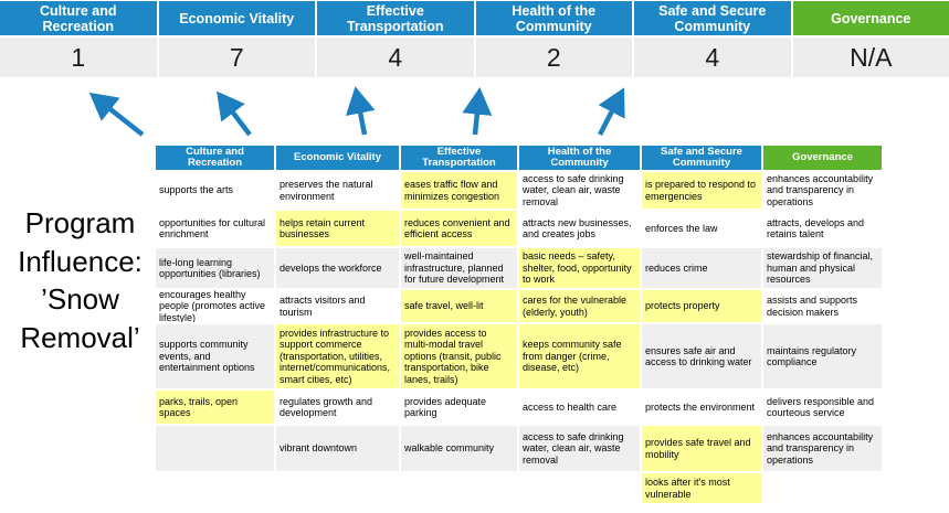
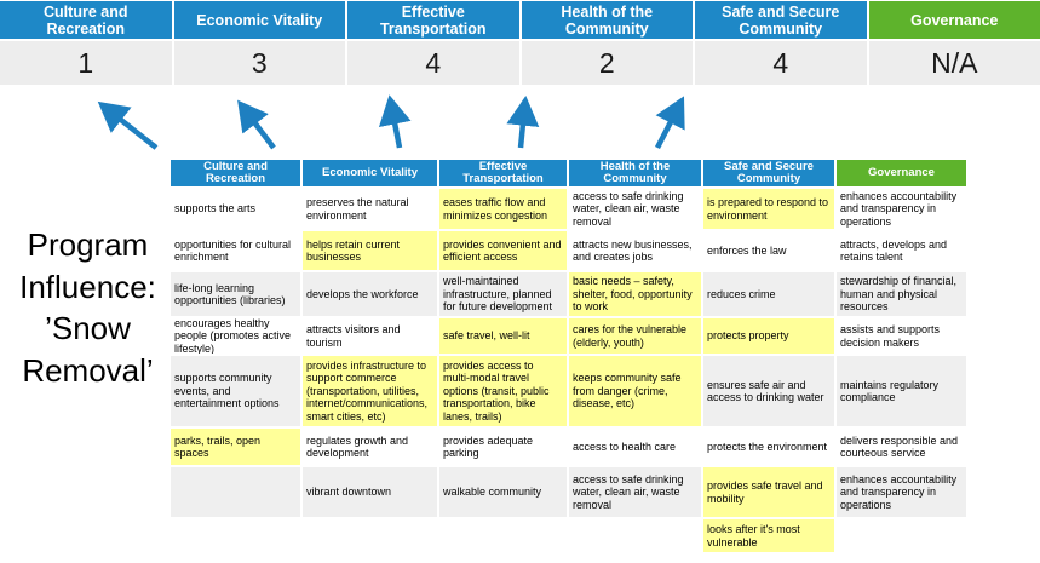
  Culture and Recreation
  1
  Economic Vitality
- 7
+ 3
  Effective Transportation
  4
  Health of the Community
  2
  Safe and Secure Community
  4
  Governance
  N/A
  Program
  Influence:
  ’Snow
  Removal’
  Culture and Recreation
  Economic Vitality
  Effective Transportation
  Health of the Community
  Safe and Secure Community
  Governance
  supports the arts
  preserves the natural environment
  eases traffic flow and minimizes congestion
  access to safe drinking water, clean air, waste removal
- is prepared to respond to emergencies
+ is prepared to respond to environment
  enhances accountability and transparency in operations
  opportunities for cultural enrichment
  helps retain current businesses
- reduces convenient and efficient access
+ provides convenient and efficient access
  attracts new businesses, and creates jobs
  enforces the law
  attracts, develops and retains talent
  life-long learning opportunities (libraries)
  develops the workforce
  well-maintained infrastructure, planned for future development
  basic needs – safety, shelter, food, opportunity to work
  reduces crime
  stewardship of financial, human and physical resources
  encourages healthy people (promotes active lifestyle)
  attracts visitors and tourism
  safe travel, well-lit
  cares for the vulnerable (elderly, youth)
  protects property
  assists and supports decision makers
  supports community events, and entertainment options
  provides infrastructure to support commerce (transportation, utilities, internet/communications, smart cities, etc)
  provides access to multi-modal travel options (transit, public transportation, bike lanes, trails)
  keeps community safe from danger (crime, disease, etc)
  ensures safe air and access to drinking water
  maintains regulatory compliance
  parks, trails, open spaces
  regulates growth and development
  provides adequate parking
  access to health care
  protects the environment
  delivers responsible and courteous service
  vibrant downtown
  walkable community
  access to safe drinking water, clean air, waste removal
  provides safe travel and mobility
  enhances accountability and transparency in operations
  looks after it's most vulnerable
